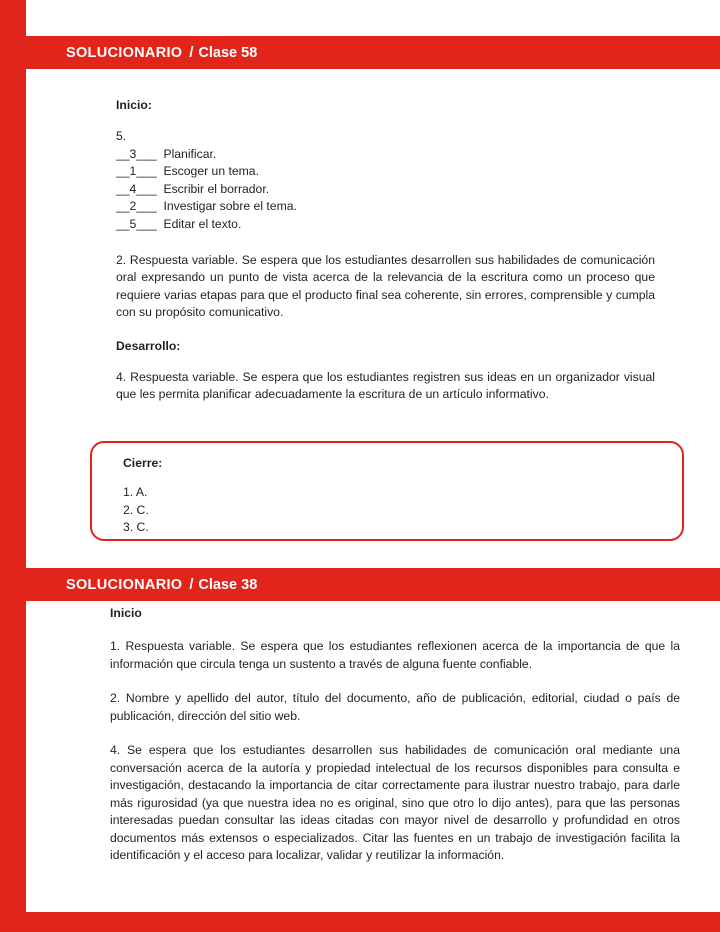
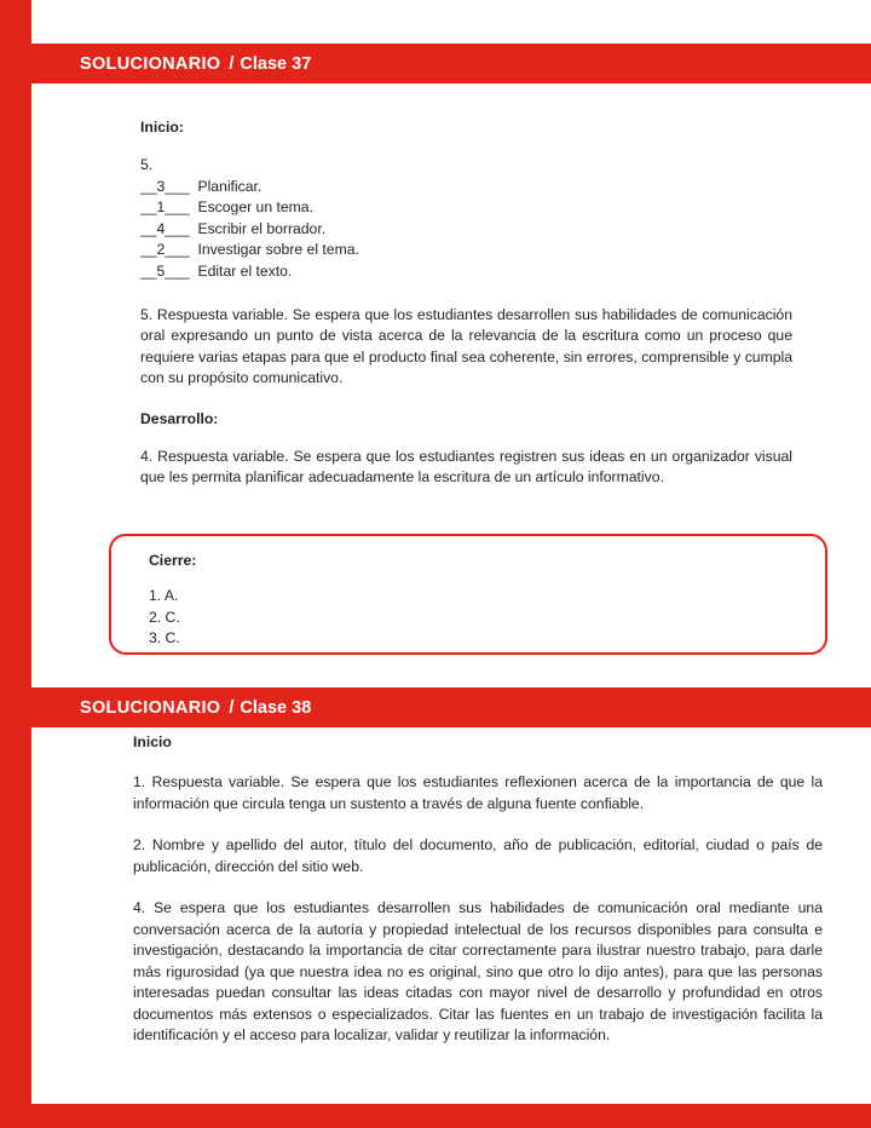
  SOLUCIONARIO
  /
- Clase 58
+ Clase 37
  Inicio:
  5.
  __3___ Planificar.
  __1___ Escoger un tema.
  __4___ Escribir el borrador.
  __2___ Investigar sobre el tema.
  __5___ Editar el texto.
- 2. Respuesta variable. Se espera que los estudiantes desarrollen sus habilidades de comunicación oral expresando un punto de vista acerca de la relevancia de la escritura como un proceso que requiere varias etapas para que el producto final sea coherente, sin errores, comprensible y cumpla con su propósito comunicativo.
+ 5. Respuesta variable. Se espera que los estudiantes desarrollen sus habilidades de comunicación oral expresando un punto de vista acerca de la relevancia de la escritura como un proceso que requiere varias etapas para que el producto final sea coherente, sin errores, comprensible y cumpla con su propósito comunicativo.
  Desarrollo:
  4. Respuesta variable. Se espera que los estudiantes registren sus ideas en un organizador visual que les permita planificar adecuadamente la escritura de un artículo informativo.
  Cierre:
  1. A.
  2. C.
  3. C.
  SOLUCIONARIO
  /
  Clase 38
  Inicio
  1. Respuesta variable. Se espera que los estudiantes reflexionen acerca de la importancia de que la información que circula tenga un sustento a través de alguna fuente confiable.
  2. Nombre y apellido del autor, título del documento, año de publicación, editorial, ciudad o país de publicación, dirección del sitio web.
  4. Se espera que los estudiantes desarrollen sus habilidades de comunicación oral mediante una conversación acerca de la autoría y propiedad intelectual de los recursos disponibles para consulta e investigación, destacando la importancia de citar correctamente para ilustrar nuestro trabajo, para darle más rigurosidad (ya que nuestra idea no es original, sino que otro lo dijo antes), para que las personas interesadas puedan consultar las ideas citadas con mayor nivel de desarrollo y profundidad en otros documentos más extensos o especializados. Citar las fuentes en un trabajo de investigación facilita la identificación y el acceso para localizar, validar y reutilizar la información.
